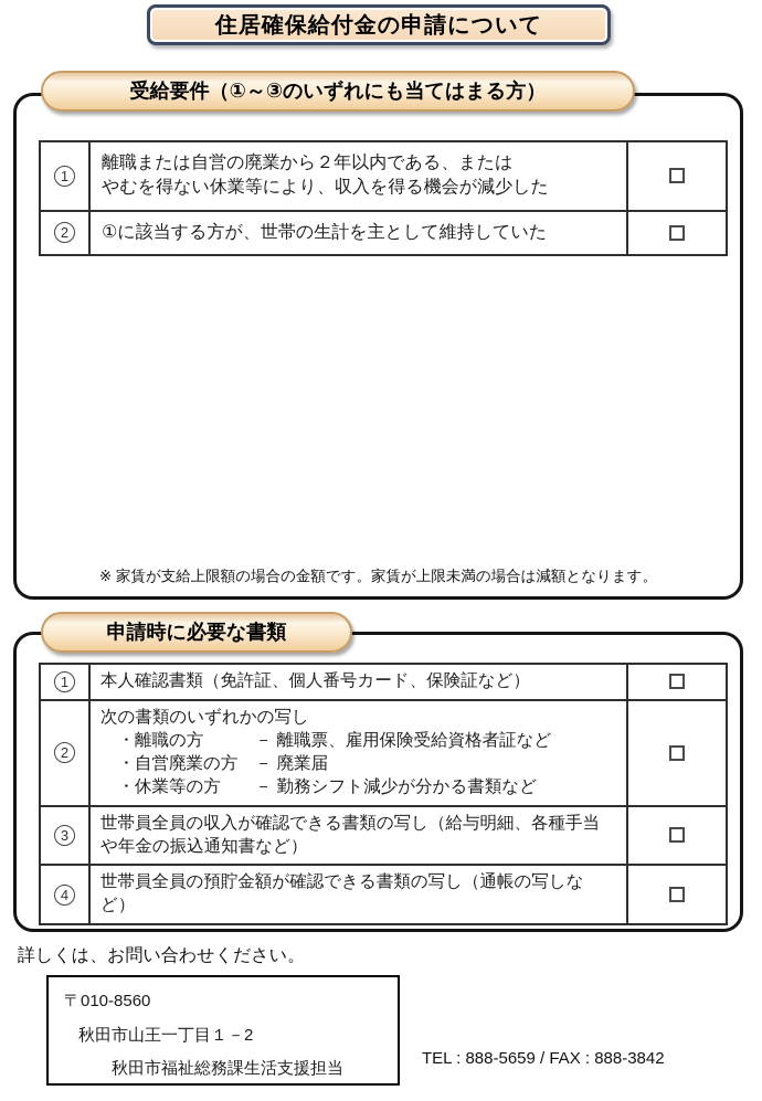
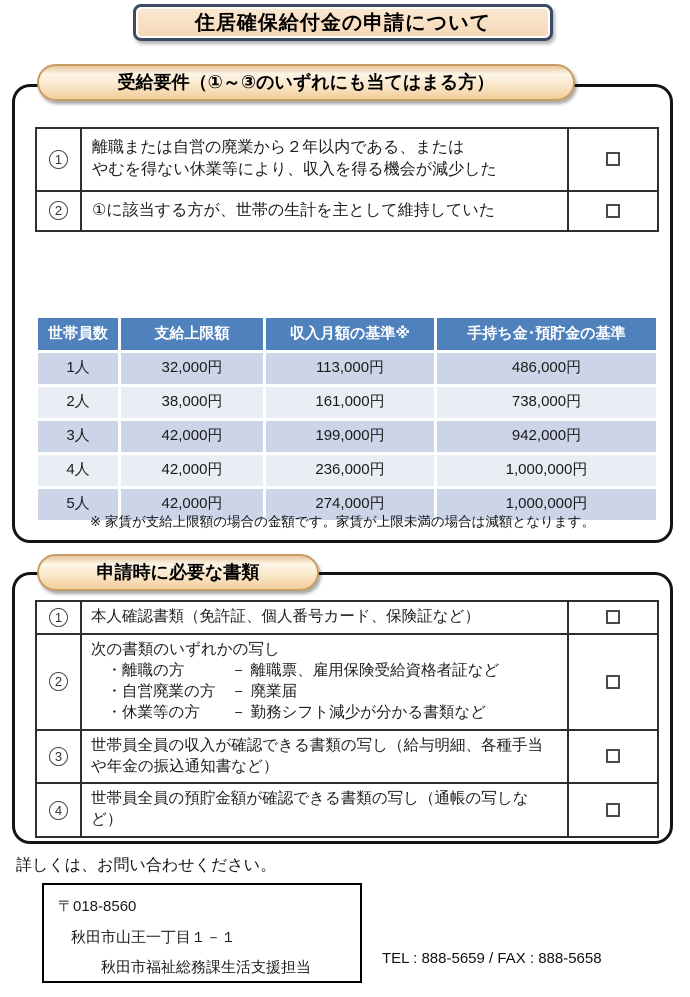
  住居確保給付金の申請について
  受給要件（①～③のいずれにも当てはまる方）
  1	離職または自営の廃業から２年以内である、または やむを得ない休業等により、収入を得る機会が減少した
  2	①に該当する方が、世帯の生計を主として維持していた
+ 世帯員数	支給上限額	収入月額の基準※	手持ち金･預貯金の基準
+ 1人	32,000円	113,000円	486,000円
+ 2人	38,000円	161,000円	738,000円
+ 3人	42,000円	199,000円	942,000円
+ 4人	42,000円	236,000円	1,000,000円
+ 5人	42,000円	274,000円	1,000,000円
  ※ 家賃が支給上限額の場合の金額です。家賃が上限未満の場合は減額となります。
  申請時に必要な書類
  1	本人確認書類（免許証、個人番号カード、保険証など）
  2	次の書類のいずれかの写し ・離職の方 － 離職票、雇用保険受給資格者証など ・自営廃業の方 － 廃業届 ・休業等の方 － 勤務シフト減少が分かる書類など
  3	世帯員全員の収入が確認できる書類の写し（給与明細、各種手当や年金の振込通知書など）
  4	世帯員全員の預貯金額が確認できる書類の写し（通帳の写しなど）
  詳しくは、お問い合わせください。
- 〒010-8560
+ 〒018-8560
- 秋田市山王一丁目１－2
+ 秋田市山王一丁目１－１
  秋田市福祉総務課生活支援担当
- TEL : 888-5659 / FAX : 888-3842
+ TEL : 888-5659 / FAX : 888-5658
